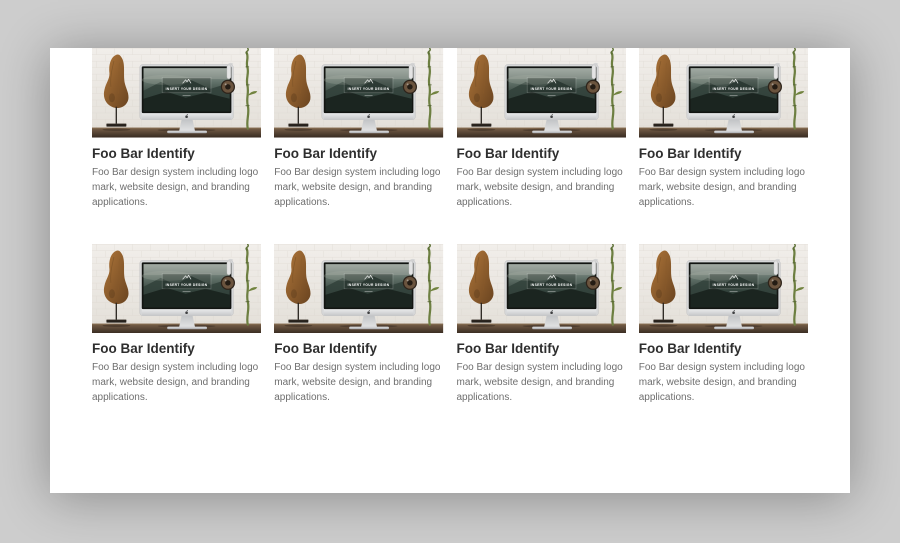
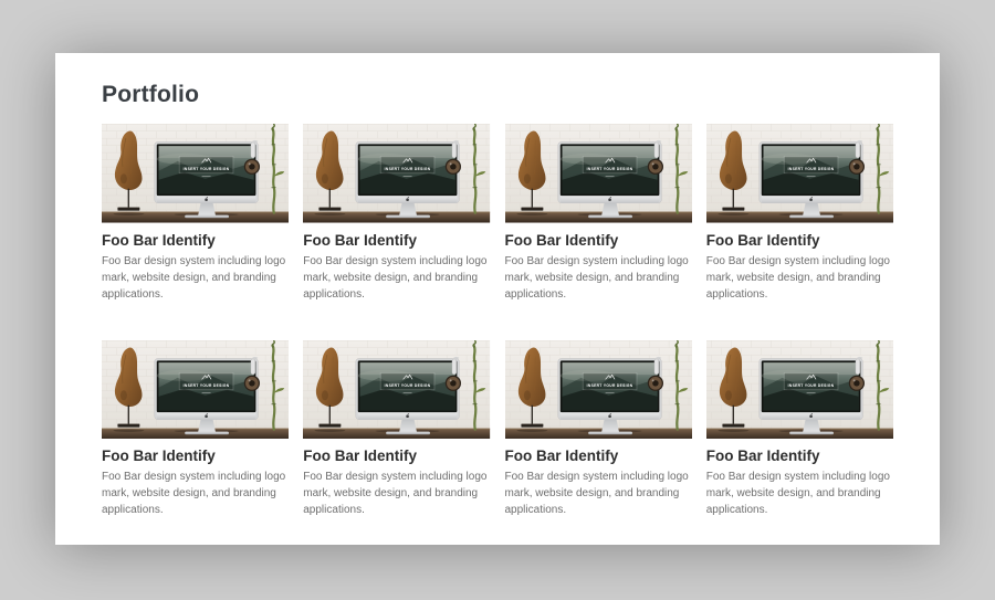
+ Portfolio
  Foo Bar Identify
  Foo Bar design system including logo mark, website design, and branding applications.
  Foo Bar Identify
  Foo Bar design system including logo mark, website design, and branding applications.
  Foo Bar Identify
  Foo Bar design system including logo mark, website design, and branding applications.
  Foo Bar Identify
  Foo Bar design system including logo mark, website design, and branding applications.
  Foo Bar Identify
  Foo Bar design system including logo mark, website design, and branding applications.
  Foo Bar Identify
  Foo Bar design system including logo mark, website design, and branding applications.
  Foo Bar Identify
  Foo Bar design system including logo mark, website design, and branding applications.
  Foo Bar Identify
  Foo Bar design system including logo mark, website design, and branding applications.
